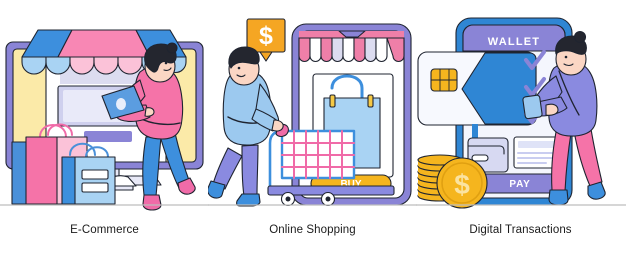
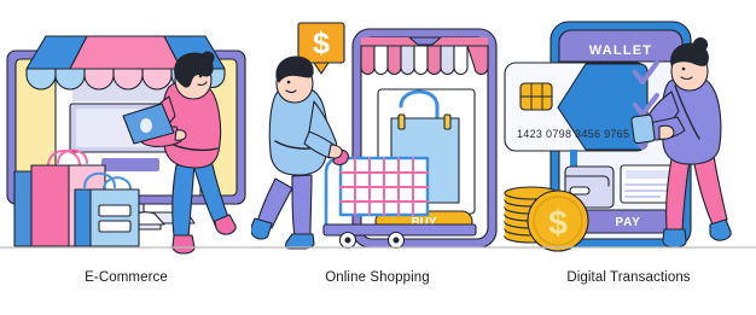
  E-Commerce
  $
  BUY
  Online Shopping
  WALLET
+ 1423 0798 3456 9765
  PAY
  $
  Digital Transactions
